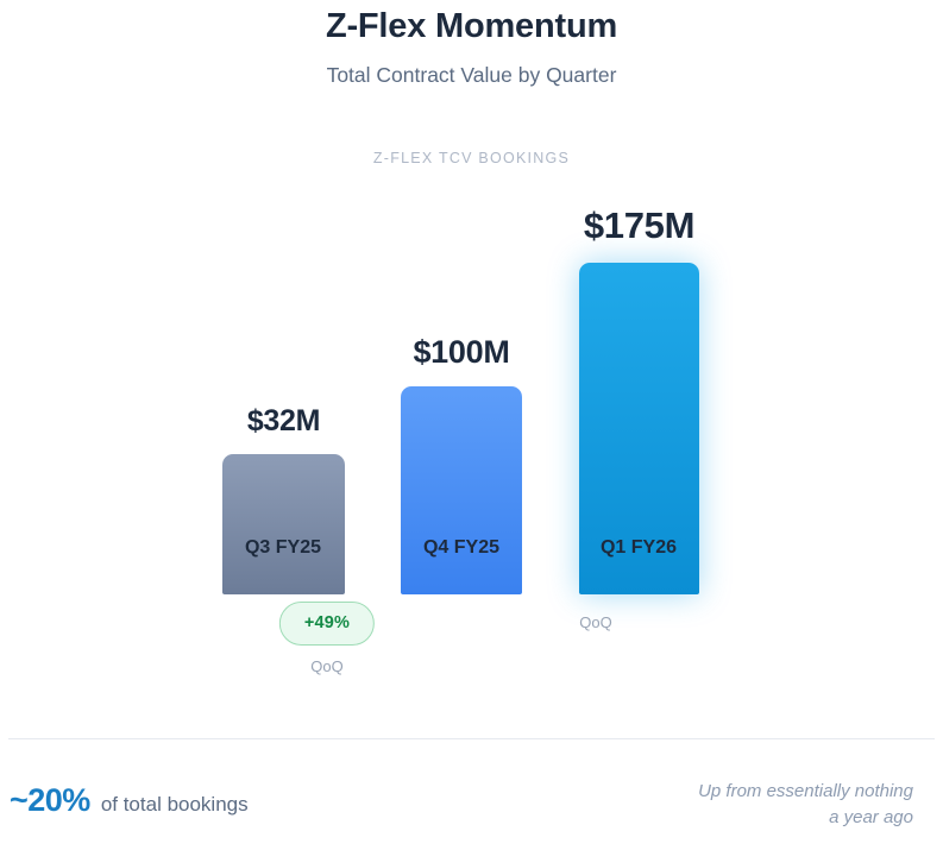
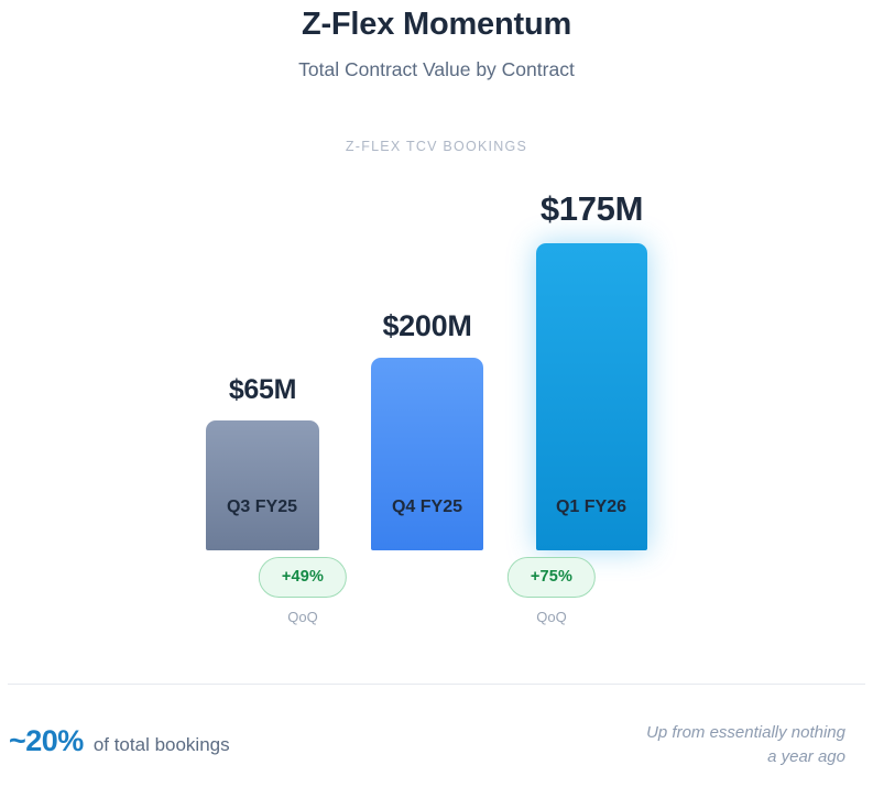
  Z-Flex Momentum
- Total Contract Value by Quarter
+ Total Contract Value by Contract
  Z-FLEX TCV BOOKINGS
- $32M
+ $65M
  Q3 FY25
- $100M
+ $200M
  Q4 FY25
  $175M
  Q1 FY26
  +49%
  QoQ
+ +75%
  QoQ
  ~20%
  of total bookings
  Up from essentially nothing
  a year ago
